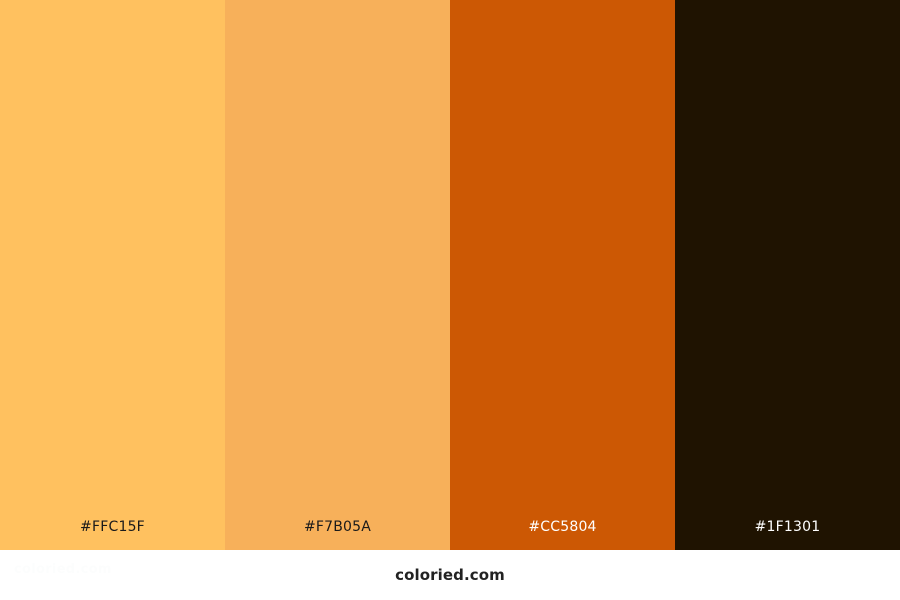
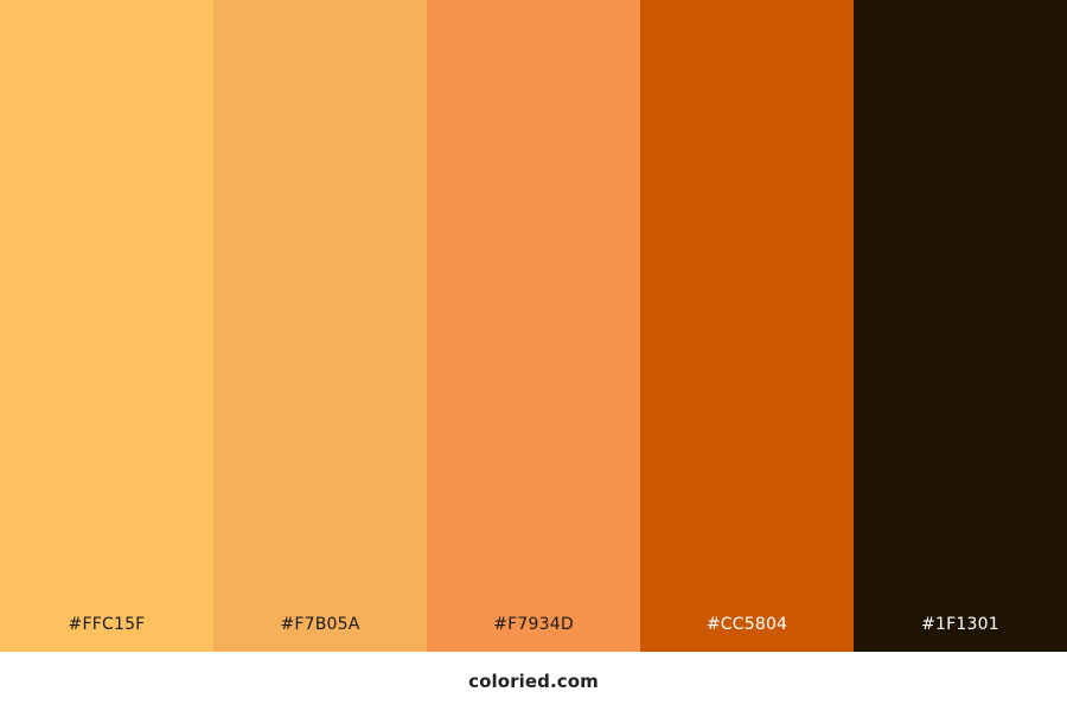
  #FFC15F
  #F7B05A
+ #F7934D
  #CC5804
  #1F1301
  coloried.com
